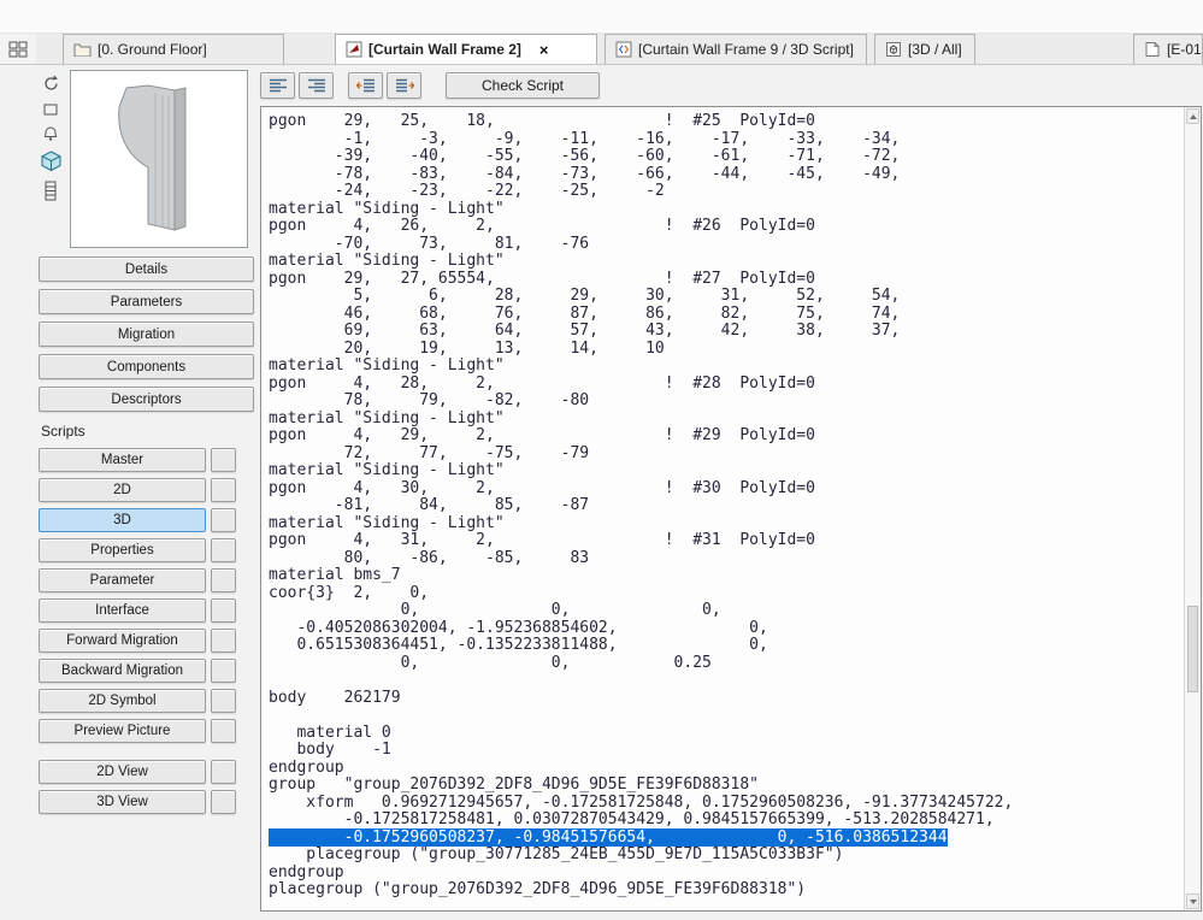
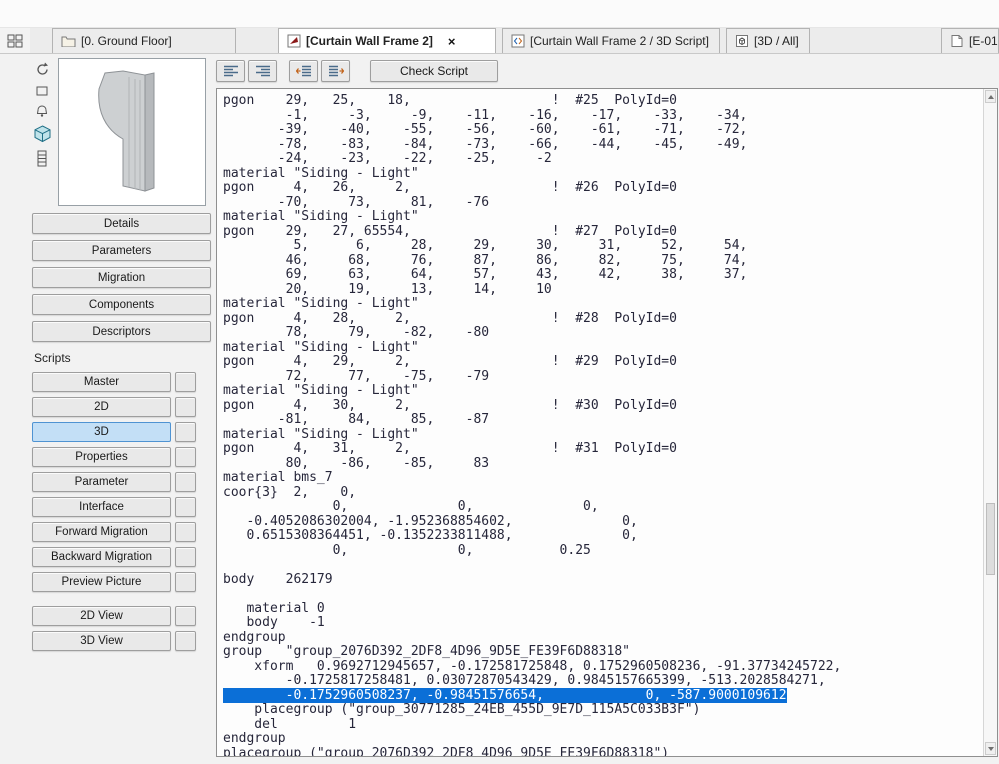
  [0. Ground Floor]
  [Curtain Wall Frame 2]
  ×
- [Curtain Wall Frame 9 / 3D Script]
+ [Curtain Wall Frame 2 / 3D Script]
  [3D / All]
  [E-01
  Details
  Parameters
  Migration
  Components
  Descriptors
  Scripts
  Master
  2D
  3D
  Properties
  Parameter
  Interface
  Forward Migration
  Backward Migration
- 2D Symbol
  Preview Picture
  2D View
  3D View
  Check Script
  pgon 29, 25, 18, ! #25 PolyId=0
  -1, -3, -9, -11, -16, -17, -33, -34,
  -39, -40, -55, -56, -60, -61, -71, -72,
  -78, -83, -84, -73, -66, -44, -45, -49,
  -24, -23, -22, -25, -2
  material "Siding - Light"
  pgon 4, 26, 2, ! #26 PolyId=0
  -70, 73, 81, -76
  material "Siding - Light"
  pgon 29, 27, 65554, ! #27 PolyId=0
  5, 6, 28, 29, 30, 31, 52, 54,
  46, 68, 76, 87, 86, 82, 75, 74,
  69, 63, 64, 57, 43, 42, 38, 37,
  20, 19, 13, 14, 10
  material "Siding - Light"
  pgon 4, 28, 2, ! #28 PolyId=0
  78, 79, -82, -80
  material "Siding - Light"
  pgon 4, 29, 2, ! #29 PolyId=0
  72, 77, -75, -79
  material "Siding - Light"
  pgon 4, 30, 2, ! #30 PolyId=0
  -81, 84, 85, -87
  material "Siding - Light"
  pgon 4, 31, 2, ! #31 PolyId=0
  80, -86, -85, 83
  material bms_7
  coor{3} 2, 0,
  0, 0, 0,
  -0.4052086302004, -1.952368854602, 0,
  0.6515308364451, -0.1352233811488, 0,
  0, 0, 0.25
  body 262179
  material 0
  body -1
  endgroup
  group "group_2076D392_2DF8_4D96_9D5E_FE39F6D88318"
  xform 0.9692712945657, -0.172581725848, 0.1752960508236, -91.37734245722,
  -0.1725817258481, 0.03072870543429, 0.9845157665399, -513.2028584271,
- -0.1752960508237, -0.98451576654, 0, -516.0386512344
+ -0.1752960508237, -0.98451576654, 0, -587.9000109612
  placegroup ("group_30771285_24EB_455D_9E7D_115A5C033B3F")
+ del 1
  endgroup
  placegroup ("group_2076D392_2DF8_4D96_9D5E_FE39F6D88318")
